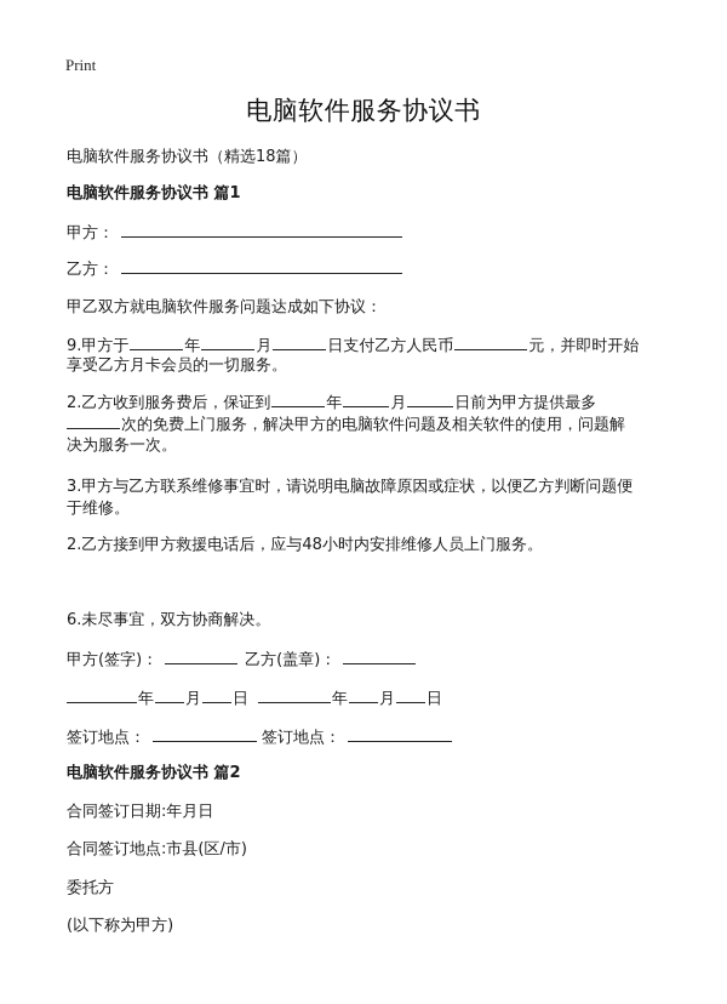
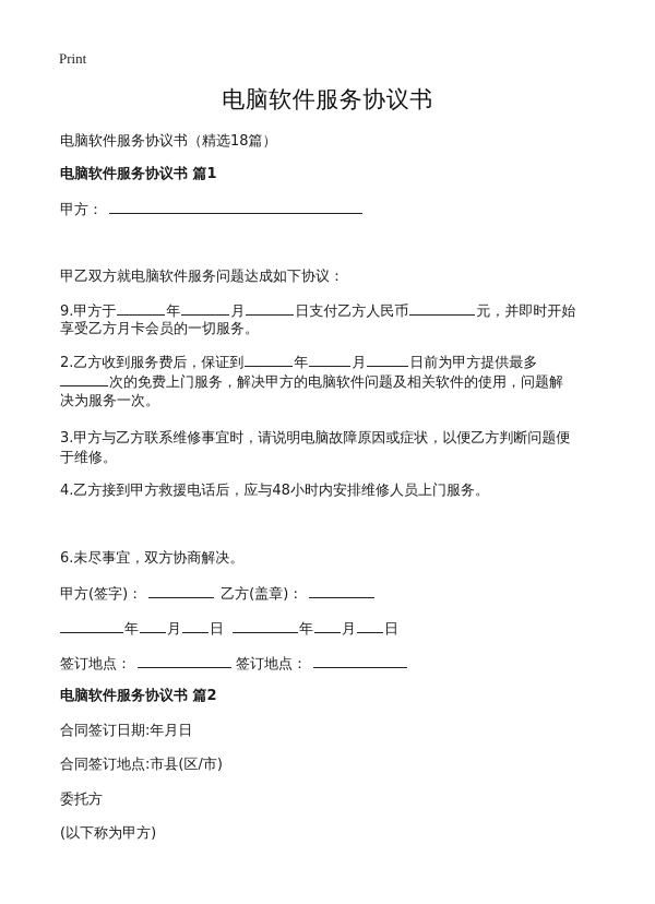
  Print
  电脑软件服务协议书
  电脑软件服务协议书（精选18篇）
  电脑软件服务协议书 篇1
  甲方：
- 乙方：
  甲乙双方就电脑软件服务问题达成如下协议：
  9.甲方于 年 月 日支付乙方人民币 元，并即时开始
  享受乙方月卡会员的一切服务。
  2.乙方收到服务费后，保证到 年 月 日前为甲方提供最多
  次的免费上门服务，解决甲方的电脑软件问题及相关软件的使用，问题解
  决为服务一次。
  3.甲方与乙方联系维修事宜时，请说明电脑故障原因或症状，以便乙方判断问题便
  于维修。
- 2.乙方接到甲方救援电话后，应与48小时内安排维修人员上门服务。
+ 4.乙方接到甲方救援电话后，应与48小时内安排维修人员上门服务。
  6.未尽事宜，双方协商解决。
  甲方(签字)： 乙方(盖章)：
  年 月 日 年 月 日
  签订地点： 签订地点：
  电脑软件服务协议书 篇2
  合同签订日期:年月日
  合同签订地点:市县(区/市)
  委托方
  (以下称为甲方)
